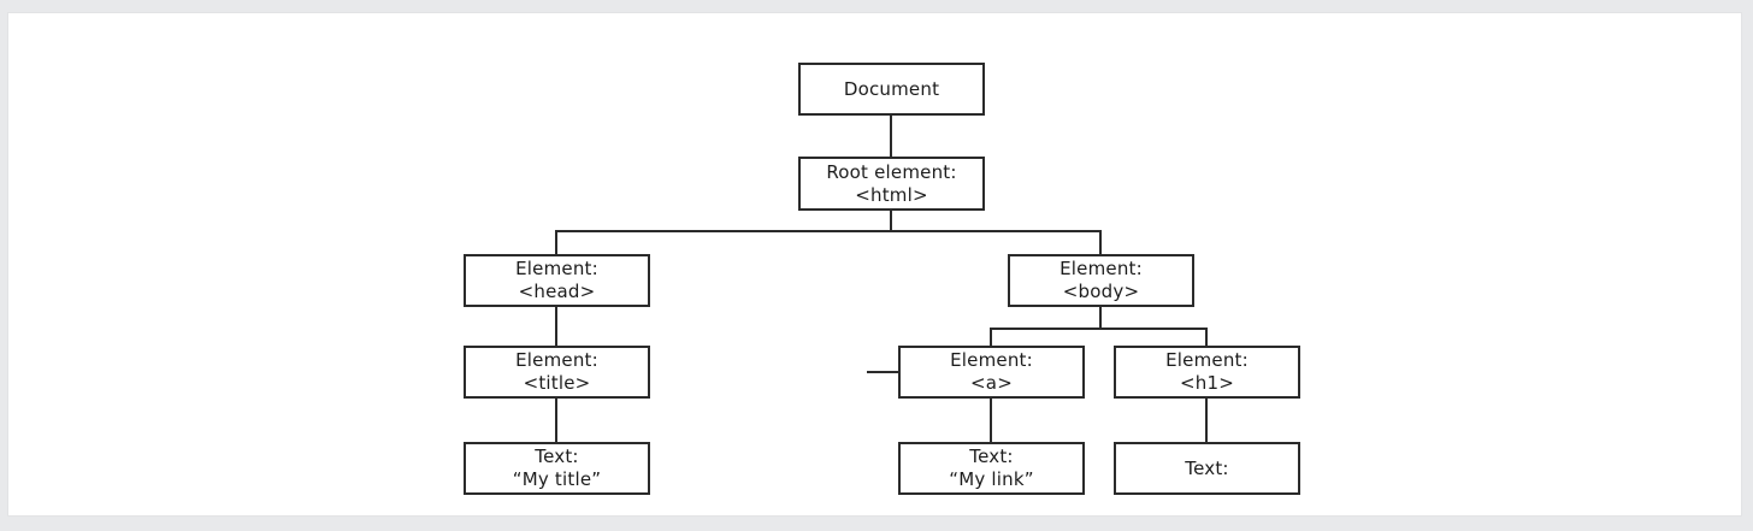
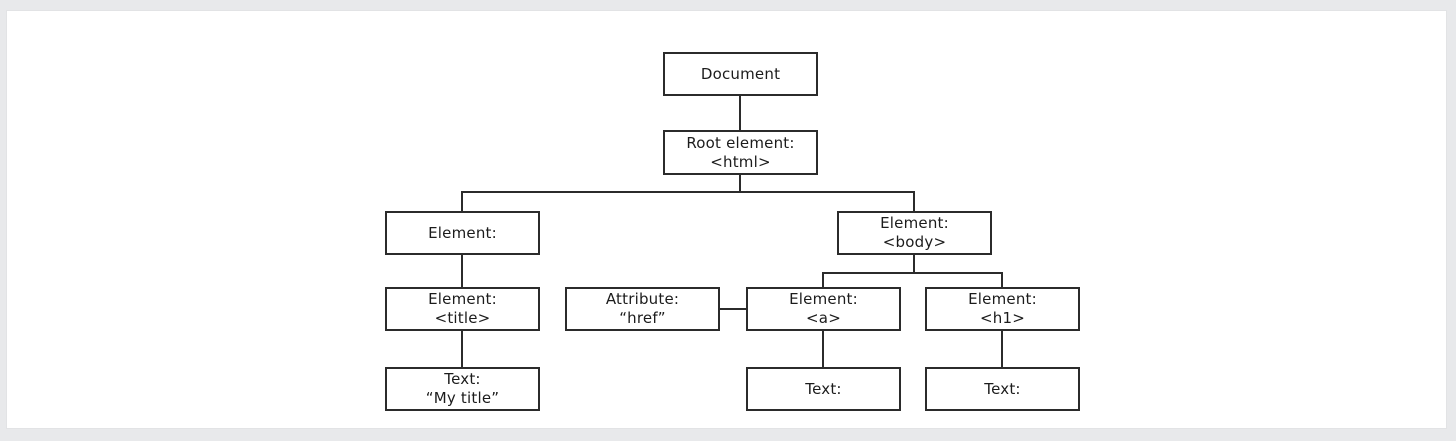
  Document
  Root element:
  <html>
  Element:
- <head>
  Element:
  <body>
  Element:
  <title>
+ Attribute:
+ “href”
  Element:
  <a>
  Element:
  <h1>
  Text:
  “My title”
  Text:
- “My link”
  Text:
